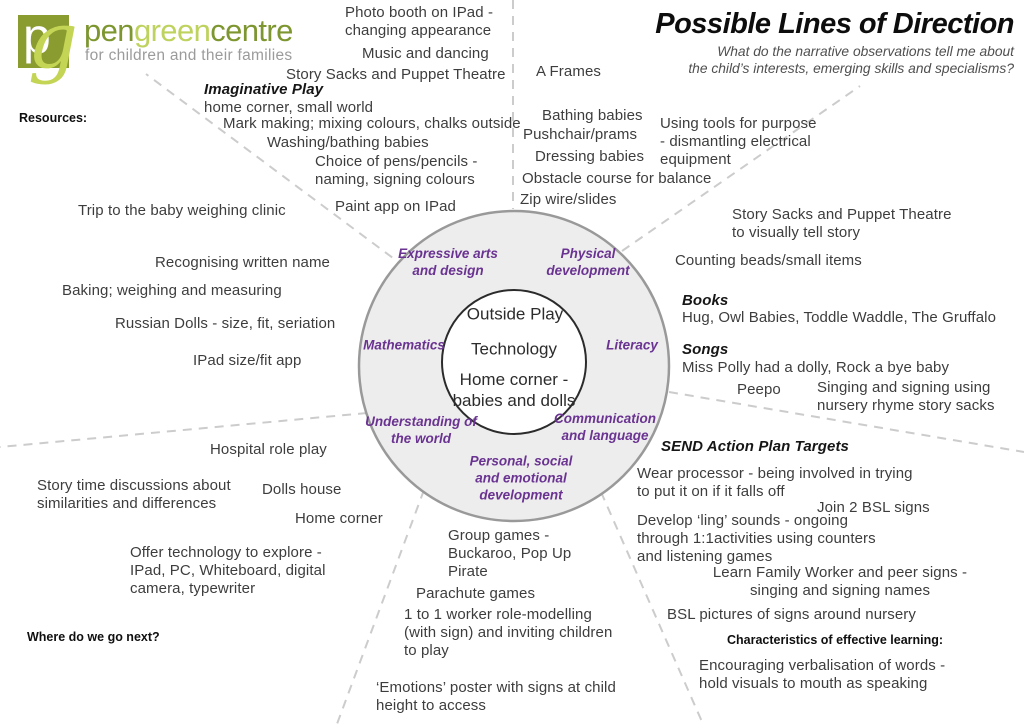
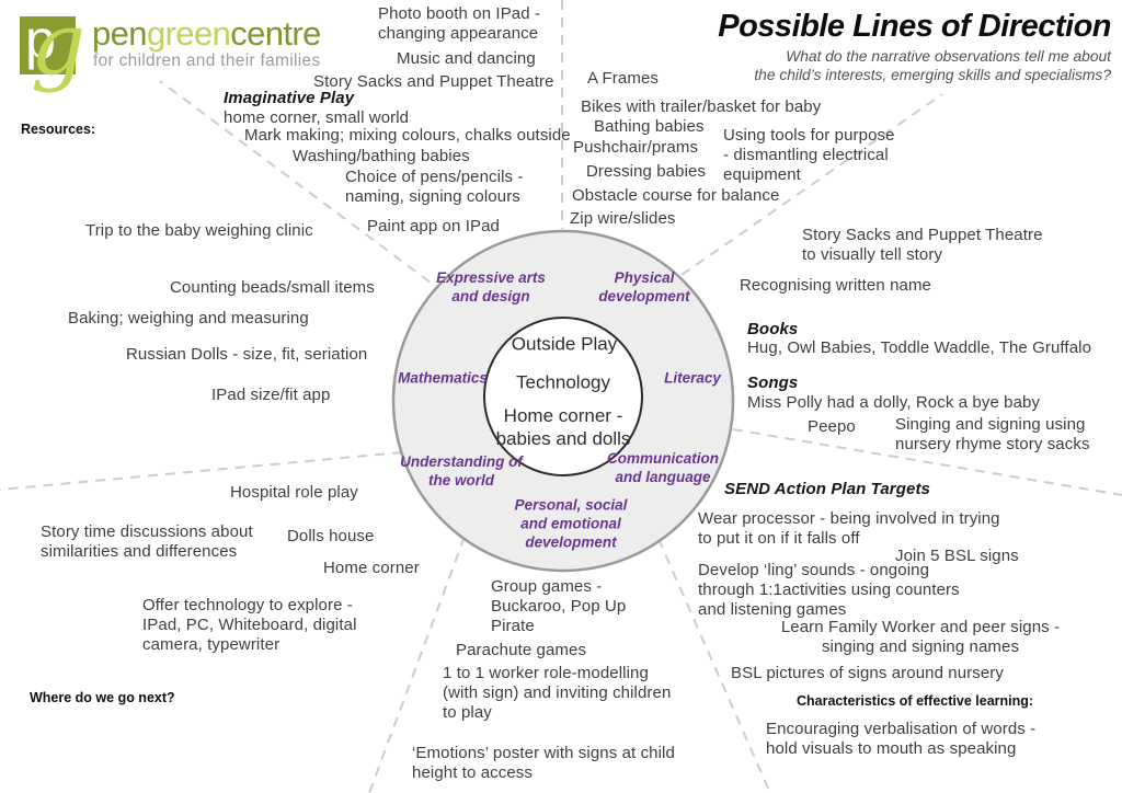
  p
  g
  pengreencentre
  for children and their families
  Possible Lines of Direction
  What do the narrative observations tell me about
  the child’s interests, emerging skills and specialisms?
  Photo booth on IPad -
  changing appearance
  Music and dancing
  Story Sacks and Puppet Theatre
  Imaginative Play
  home corner, small world
  Mark making; mixing colours, chalks outside
  Washing/bathing babies
  Choice of pens/pencils -
  naming, signing colours
  Paint app on IPad
  Trip to the baby weighing clinic
  Resources:
- Recognising written name
+ Counting beads/small items
  Baking; weighing and measuring
  Russian Dolls - size, fit, seriation
  IPad size/fit app
  A Frames
+ Bikes with trailer/basket for baby
  Bathing babies
  Pushchair/prams
  Dressing babies
  Obstacle course for balance
  Zip wire/slides
  Using tools for purpose
  - dismantling electrical
  equipment
  Story Sacks and Puppet Theatre
  to visually tell story
- Counting beads/small items
+ Recognising written name
  Books
  Hug, Owl Babies, Toddle Waddle, The Gruffalo
  Songs
  Miss Polly had a dolly, Rock a bye baby
  Peepo
  Singing and signing using
  nursery rhyme story sacks
  SEND Action Plan Targets
  Wear processor - being involved in trying
  to put it on if it falls off
- Join 2 BSL signs
+ Join 5 BSL signs
  Develop ‘ling’ sounds - ongoing
  through 1:1activities using counters
  and listening games
  Learn Family Worker and peer signs -
  singing and signing names
  BSL pictures of signs around nursery
  Characteristics of effective learning:
  Encouraging verbalisation of words -
  hold visuals to mouth as speaking
  Group games -
  Buckaroo, Pop Up
  Pirate
  Parachute games
  1 to 1 worker role-modelling
  (with sign) and inviting children
  to play
  ‘Emotions’ poster with signs at child
  height to access
  Hospital role play
  Story time discussions about
  similarities and differences
  Dolls house
  Home corner
  Offer technology to explore -
  IPad, PC, Whiteboard, digital
  camera, typewriter
  Where do we go next?
  Expressive arts
  and design
  Physical
  development
  Mathematics
  Literacy
  Understanding of
  the world
  Communication
  and language
  Personal, social
  and emotional
  development
  Outside Play
  Technology
  Home corner -
  babies and dolls
